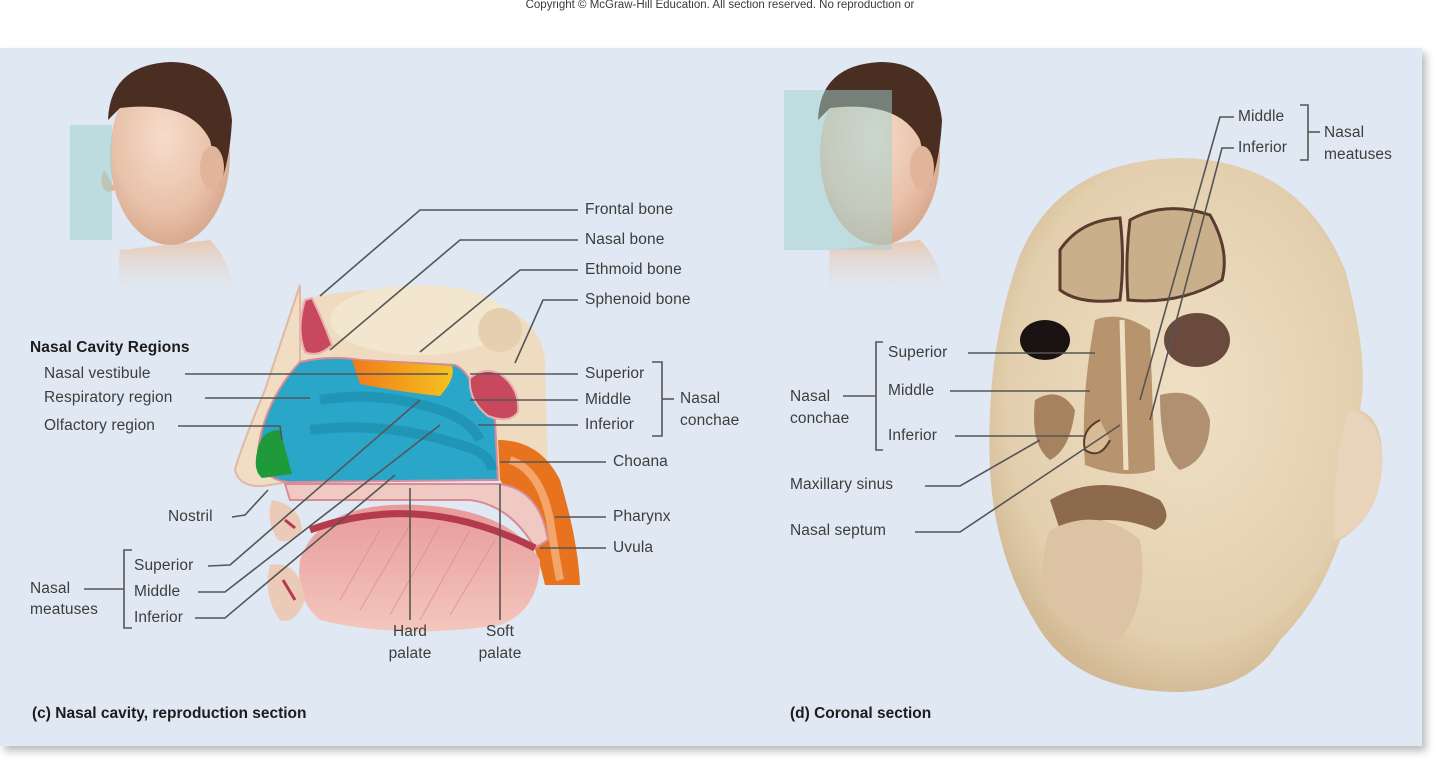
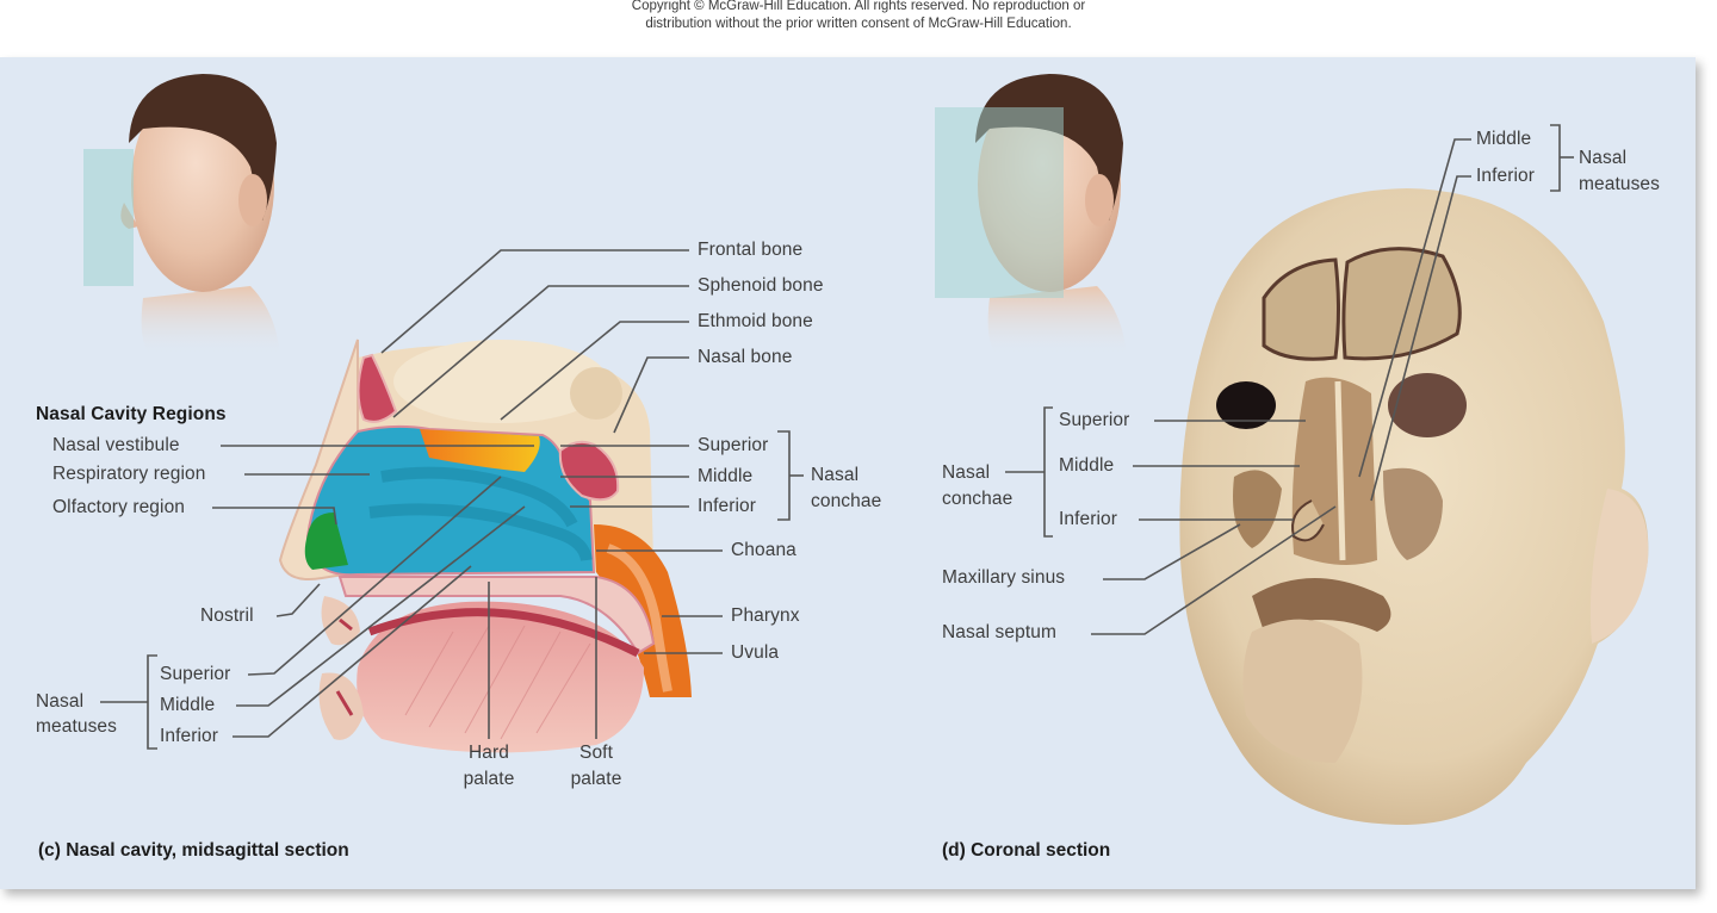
- Copyright © McGraw-Hill Education. All section reserved. No reproduction or
+ Copyright © McGraw-Hill Education. All rights reserved. No reproduction or
+ distribution without the prior written consent of McGraw-Hill Education.
  Frontal bone
- Nasal bone
+ Sphenoid bone
  Ethmoid bone
- Sphenoid bone
+ Nasal bone
  Nasal Cavity Regions
  Nasal vestibule
  Respiratory region
  Olfactory region
  Superior
  Middle
  Inferior
  Nasal
  conchae
  Choana
  Pharynx
  Uvula
  Nostril
  Nasal
  meatuses
  Superior
  Middle
  Inferior
  Hard
  palate
  Soft
  palate
- (c) Nasal cavity, reproduction section
+ (c) Nasal cavity, midsagittal section
  Middle
  Inferior
  Nasal
  meatuses
  Nasal
  conchae
  Superior
  Middle
  Inferior
  Maxillary sinus
  Nasal septum
  (d) Coronal section
